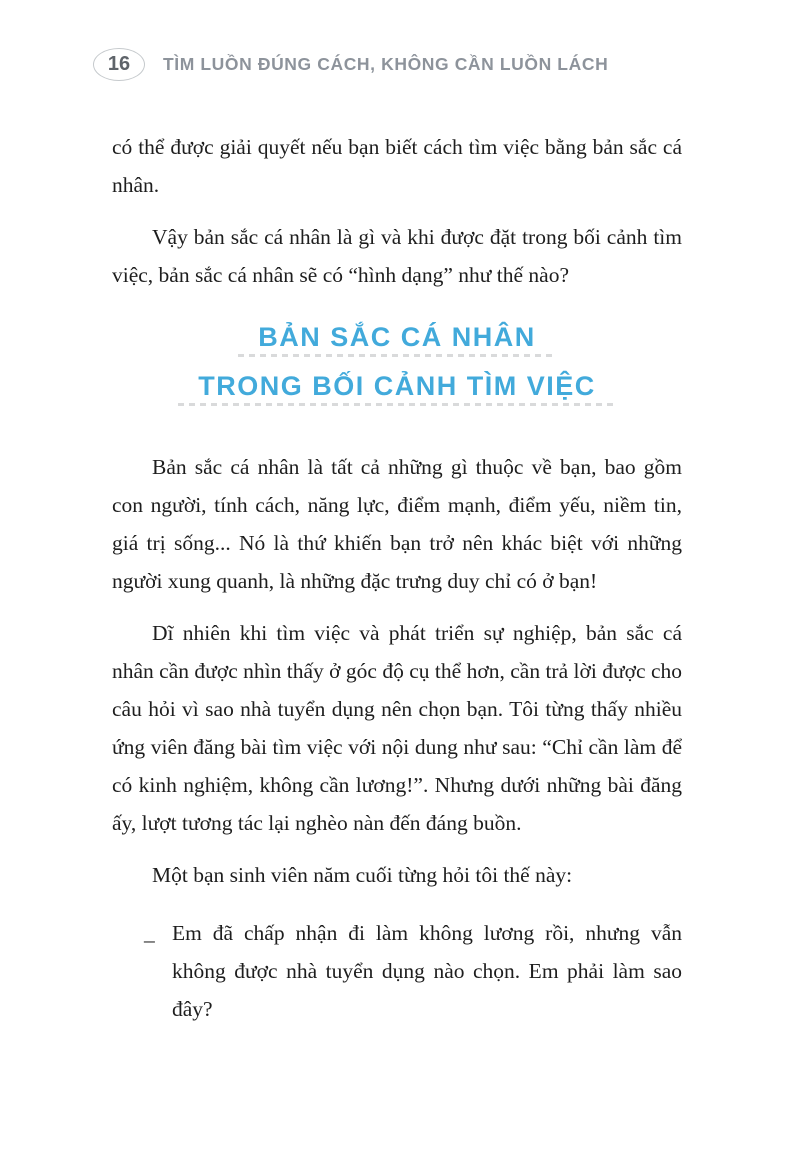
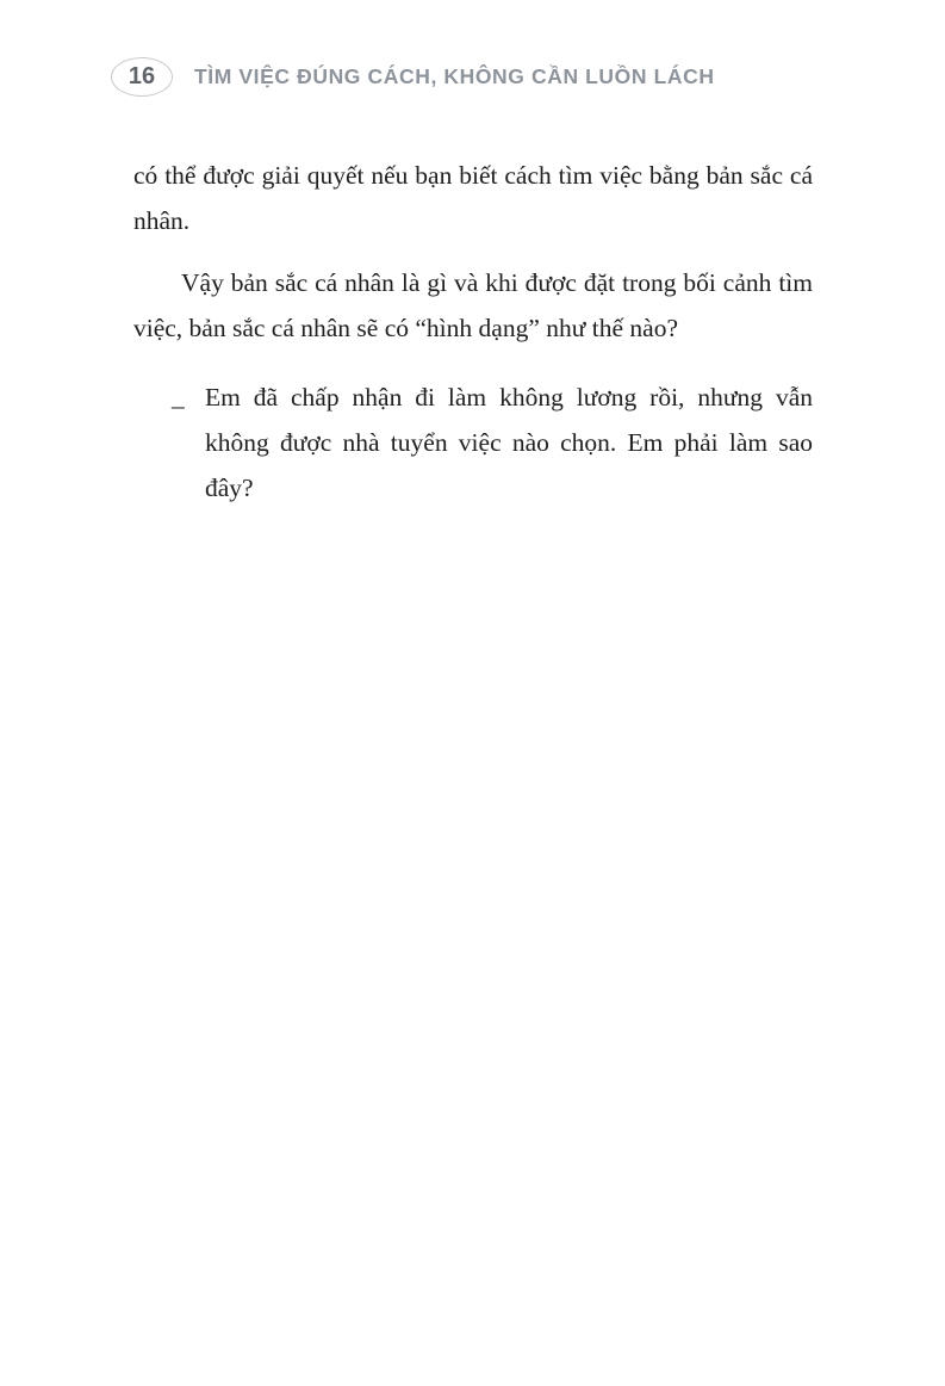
  16
- TÌM LUỒN ĐÚNG CÁCH, KHÔNG CẦN LUỒN LÁCH
+ TÌM VIỆC ĐÚNG CÁCH, KHÔNG CẦN LUỒN LÁCH
  có thể được giải quyết nếu bạn biết cách tìm việc bằng bản sắc cá nhân.
  Vậy bản sắc cá nhân là gì và khi được đặt trong bối cảnh tìm việc, bản sắc cá nhân sẽ có “hình dạng” như thế nào?
- BẢN SẮC CÁ NHÂN
- TRONG BỐI CẢNH TÌM VIỆC
- Bản sắc cá nhân là tất cả những gì thuộc về bạn, bao gồm con người, tính cách, năng lực, điểm mạnh, điểm yếu, niềm tin, giá trị sống... Nó là thứ khiến bạn trở nên khác biệt với những người xung quanh, là những đặc trưng duy chỉ có ở bạn!
- Dĩ nhiên khi tìm việc và phát triển sự nghiệp, bản sắc cá nhân cần được nhìn thấy ở góc độ cụ thể hơn, cần trả lời được cho câu hỏi vì sao nhà tuyển dụng nên chọn bạn. Tôi từng thấy nhiều ứng viên đăng bài tìm việc với nội dung như sau: “Chỉ cần làm để có kinh nghiệm, không cần lương!”. Nhưng dưới những bài đăng ấy, lượt tương tác lại nghèo nàn đến đáng buồn.
- Một bạn sinh viên năm cuối từng hỏi tôi thế này:
  _
- Em đã chấp nhận đi làm không lương rồi, nhưng vẫn không được nhà tuyển dụng nào chọn. Em phải làm sao đây?
+ Em đã chấp nhận đi làm không lương rồi, nhưng vẫn không được nhà tuyển việc nào chọn. Em phải làm sao đây?
